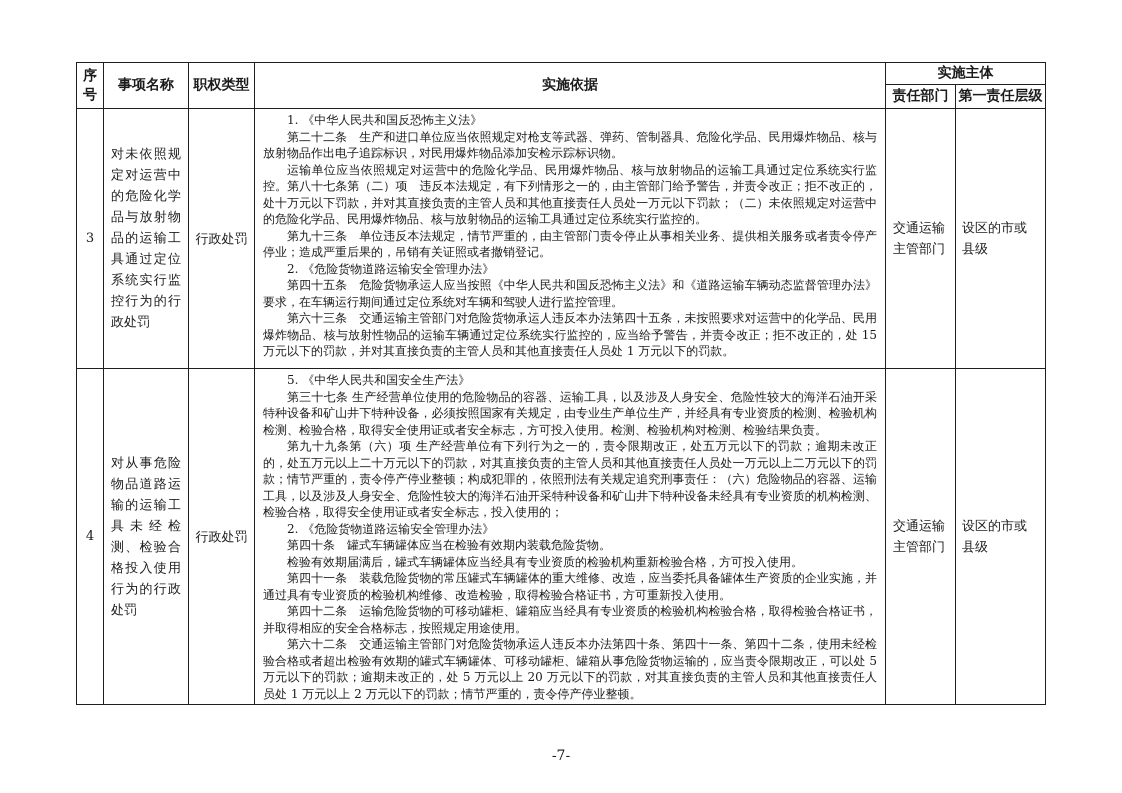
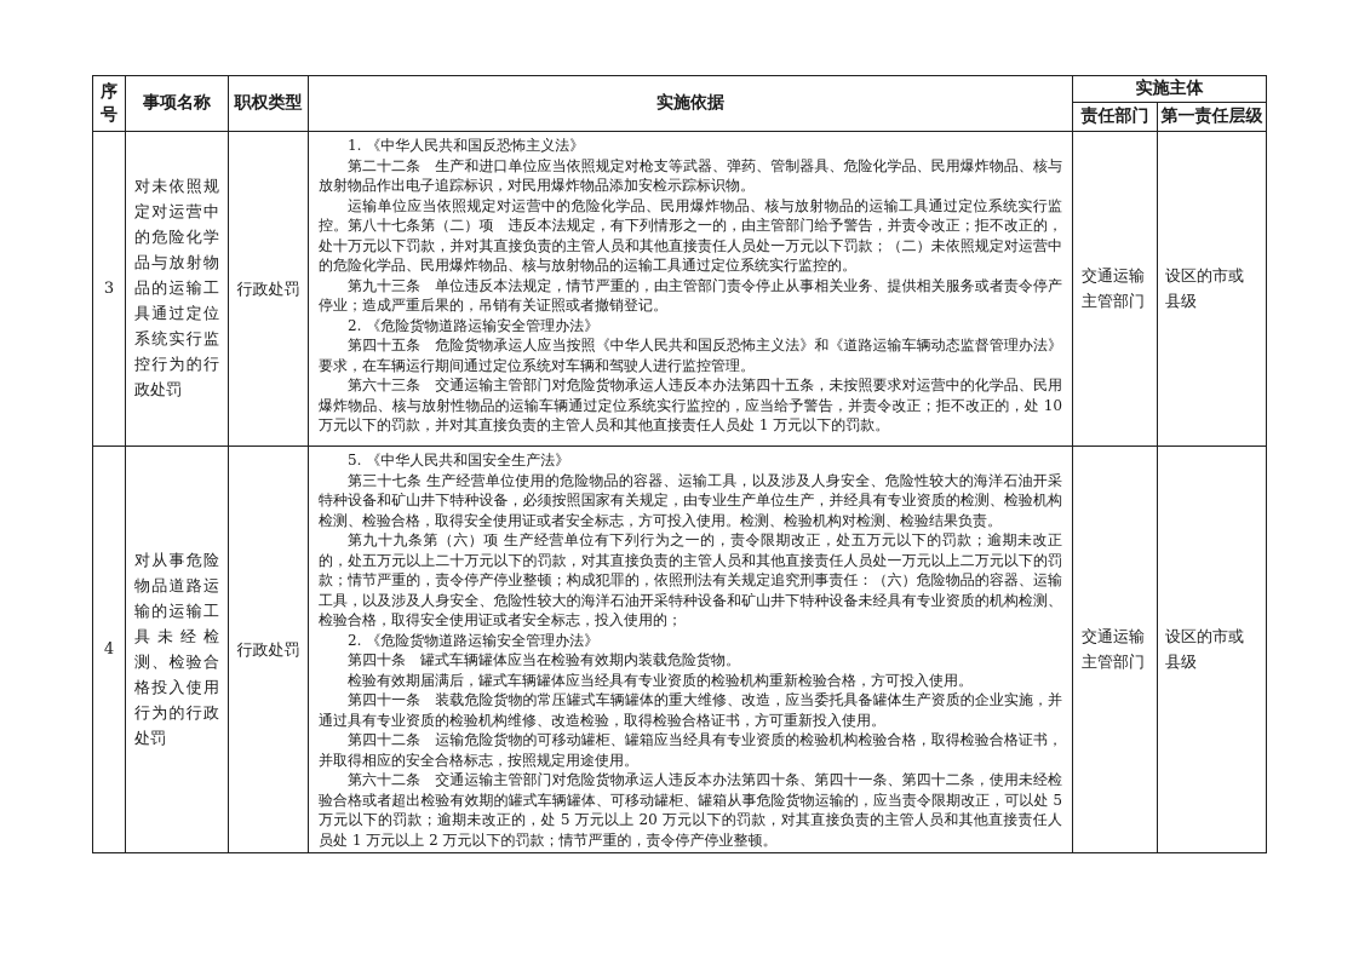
  序号	事项名称	职权类型	实施依据	实施主体
  责任部门	第一责任层级
- 3	对未依照规定对运营中的危险化学品与放射物品的运输工具通过定位系统实行监控行为的行政处罚	行政处罚	1. 《中华人民共和国反恐怖主义法》第二十二条 生产和进口单位应当依照规定对枪支等武器、弹药、管制器具、危险化学品、民用爆炸物品、核与放射物品作出电子追踪标识，对民用爆炸物品添加安检示踪标识物。运输单位应当依照规定对运营中的危险化学品、民用爆炸物品、核与放射物品的运输工具通过定位系统实行监控。第八十七条第（二）项 违反本法规定，有下列情形之一的，由主管部门给予警告，并责令改正；拒不改正的，处十万元以下罚款，并对其直接负责的主管人员和其他直接责任人员处一万元以下罚款；（二）未依照规定对运营中的危险化学品、民用爆炸物品、核与放射物品的运输工具通过定位系统实行监控的。第九十三条 单位违反本法规定，情节严重的，由主管部门责令停止从事相关业务、提供相关服务或者责令停产停业；造成严重后果的，吊销有关证照或者撤销登记。2. 《危险货物道路运输安全管理办法》第四十五条 危险货物承运人应当按照《中华人民共和国反恐怖主义法》和《道路运输车辆动态监督管理办法》要求，在车辆运行期间通过定位系统对车辆和驾驶人进行监控管理。第六十三条 交通运输主管部门对危险货物承运人违反本办法第四十五条，未按照要求对运营中的化学品、民用爆炸物品、核与放射性物品的运输车辆通过定位系统实行监控的，应当给予警告，并责令改正；拒不改正的，处 15 万元以下的罚款，并对其直接负责的主管人员和其他直接责任人员处 1 万元以下的罚款。	交通运输主管部门	设区的市或县级
+ 3	对未依照规定对运营中的危险化学品与放射物品的运输工具通过定位系统实行监控行为的行政处罚	行政处罚	1. 《中华人民共和国反恐怖主义法》第二十二条 生产和进口单位应当依照规定对枪支等武器、弹药、管制器具、危险化学品、民用爆炸物品、核与放射物品作出电子追踪标识，对民用爆炸物品添加安检示踪标识物。运输单位应当依照规定对运营中的危险化学品、民用爆炸物品、核与放射物品的运输工具通过定位系统实行监控。第八十七条第（二）项 违反本法规定，有下列情形之一的，由主管部门给予警告，并责令改正；拒不改正的，处十万元以下罚款，并对其直接负责的主管人员和其他直接责任人员处一万元以下罚款；（二）未依照规定对运营中的危险化学品、民用爆炸物品、核与放射物品的运输工具通过定位系统实行监控的。第九十三条 单位违反本法规定，情节严重的，由主管部门责令停止从事相关业务、提供相关服务或者责令停产停业；造成严重后果的，吊销有关证照或者撤销登记。2. 《危险货物道路运输安全管理办法》第四十五条 危险货物承运人应当按照《中华人民共和国反恐怖主义法》和《道路运输车辆动态监督管理办法》要求，在车辆运行期间通过定位系统对车辆和驾驶人进行监控管理。第六十三条 交通运输主管部门对危险货物承运人违反本办法第四十五条，未按照要求对运营中的化学品、民用爆炸物品、核与放射性物品的运输车辆通过定位系统实行监控的，应当给予警告，并责令改正；拒不改正的，处 10 万元以下的罚款，并对其直接负责的主管人员和其他直接责任人员处 1 万元以下的罚款。	交通运输主管部门	设区的市或县级
  4	对从事危险物品道路运输的运输工具未经检测、检验合格投入使用行为的行政处罚	行政处罚	5. 《中华人民共和国安全生产法》第三十七条 生产经营单位使用的危险物品的容器、运输工具，以及涉及人身安全、危险性较大的海洋石油开采特种设备和矿山井下特种设备，必须按照国家有关规定，由专业生产单位生产，并经具有专业资质的检测、检验机构检测、检验合格，取得安全使用证或者安全标志，方可投入使用。检测、检验机构对检测、检验结果负责。第九十九条第（六）项 生产经营单位有下列行为之一的，责令限期改正，处五万元以下的罚款；逾期未改正的，处五万元以上二十万元以下的罚款，对其直接负责的主管人员和其他直接责任人员处一万元以上二万元以下的罚款；情节严重的，责令停产停业整顿；构成犯罪的，依照刑法有关规定追究刑事责任：（六）危险物品的容器、运输工具，以及涉及人身安全、危险性较大的海洋石油开采特种设备和矿山井下特种设备未经具有专业资质的机构检测、检验合格，取得安全使用证或者安全标志，投入使用的；2. 《危险货物道路运输安全管理办法》第四十条 罐式车辆罐体应当在检验有效期内装载危险货物。检验有效期届满后，罐式车辆罐体应当经具有专业资质的检验机构重新检验合格，方可投入使用。第四十一条 装载危险货物的常压罐式车辆罐体的重大维修、改造，应当委托具备罐体生产资质的企业实施，并通过具有专业资质的检验机构维修、改造检验，取得检验合格证书，方可重新投入使用。第四十二条 运输危险货物的可移动罐柜、罐箱应当经具有专业资质的检验机构检验合格，取得检验合格证书，并取得相应的安全合格标志，按照规定用途使用。第六十二条 交通运输主管部门对危险货物承运人违反本办法第四十条、第四十一条、第四十二条，使用未经检验合格或者超出检验有效期的罐式车辆罐体、可移动罐柜、罐箱从事危险货物运输的，应当责令限期改正，可以处 5 万元以下的罚款；逾期未改正的，处 5 万元以上 20 万元以下的罚款，对其直接负责的主管人员和其他直接责任人员处 1 万元以上 2 万元以下的罚款；情节严重的，责令停产停业整顿。	交通运输主管部门	设区的市或县级
- -7-
